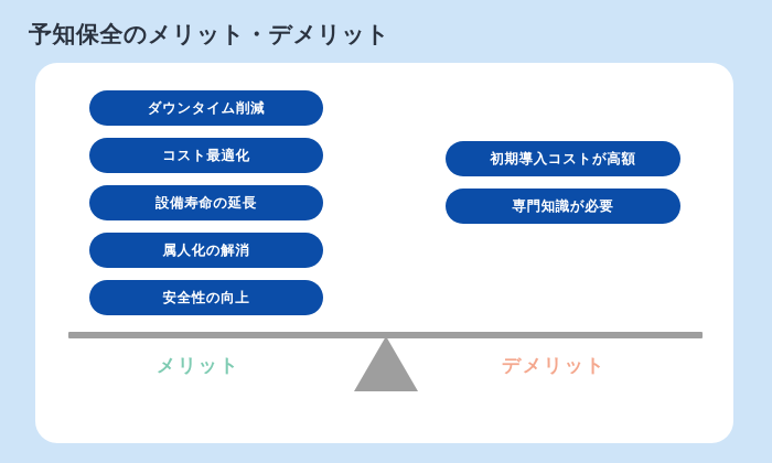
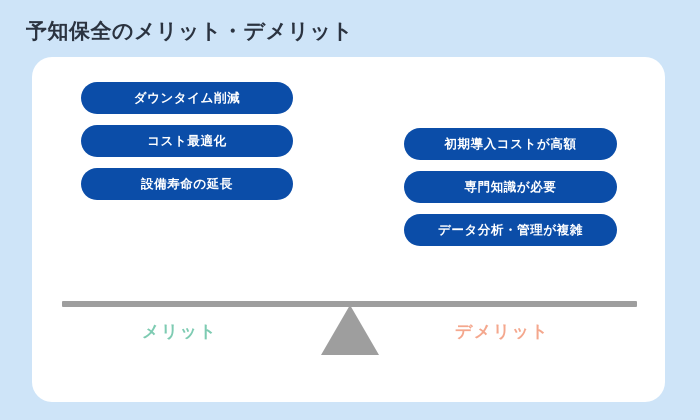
  予知保全のメリット・デメリット
  ダウンタイム削減
  コスト最適化
  設備寿命の延長
- 属人化の解消
- 安全性の向上
  初期導入コストが高額
  専門知識が必要
+ データ分析・管理が複雑
  メリット
  デメリット
